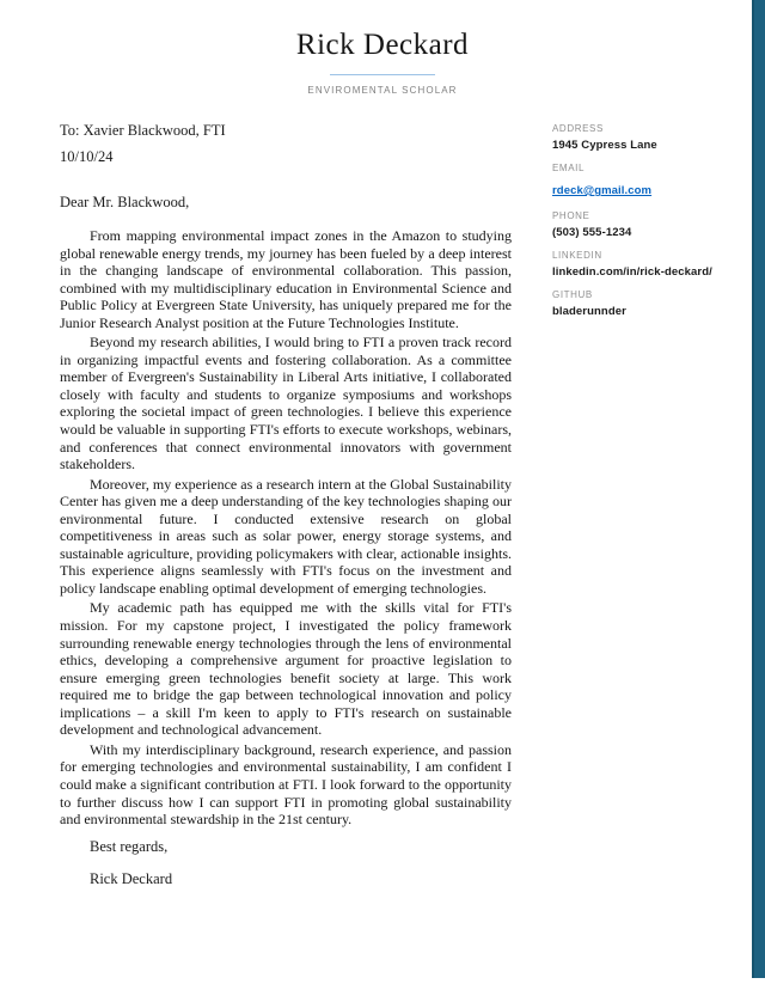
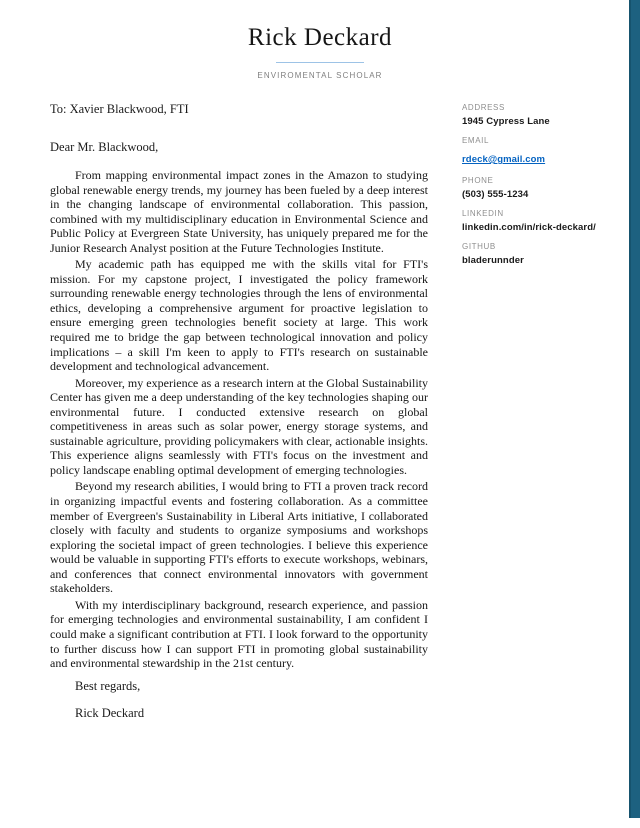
  Rick Deckard
  ENVIROMENTAL SCHOLAR
  To: Xavier Blackwood, FTI
- 10/10/24
  Dear Mr. Blackwood,
  From mapping environmental impact zones in the Amazon to studying global renewable energy trends, my journey has been fueled by a deep interest in the changing landscape of environmental collaboration. This passion, combined with my multidisciplinary education in Environmental Science and Public Policy at Evergreen State University, has uniquely prepared me for the Junior Research Analyst position at the Future Technologies Institute.
- Beyond my research abilities, I would bring to FTI a proven track record in organizing impactful events and fostering collaboration. As a committee member of Evergreen's Sustainability in Liberal Arts initiative, I collaborated closely with faculty and students to organize symposiums and workshops exploring the societal impact of green technologies. I believe this experience would be valuable in supporting FTI's efforts to execute workshops, webinars, and conferences that connect environmental innovators with government stakeholders.
+ My academic path has equipped me with the skills vital for FTI's mission. For my capstone project, I investigated the policy framework surrounding renewable energy technologies through the lens of environmental ethics, developing a comprehensive argument for proactive legislation to ensure emerging green technologies benefit society at large. This work required me to bridge the gap between technological innovation and policy implications – a skill I'm keen to apply to FTI's research on sustainable development and technological advancement.
  Moreover, my experience as a research intern at the Global Sustainability Center has given me a deep understanding of the key technologies shaping our environmental future. I conducted extensive research on global competitiveness in areas such as solar power, energy storage systems, and sustainable agriculture, providing policymakers with clear, actionable insights. This experience aligns seamlessly with FTI's focus on the investment and policy landscape enabling optimal development of emerging technologies.
- My academic path has equipped me with the skills vital for FTI's mission. For my capstone project, I investigated the policy framework surrounding renewable energy technologies through the lens of environmental ethics, developing a comprehensive argument for proactive legislation to ensure emerging green technologies benefit society at large. This work required me to bridge the gap between technological innovation and policy implications – a skill I'm keen to apply to FTI's research on sustainable development and technological advancement.
+ Beyond my research abilities, I would bring to FTI a proven track record in organizing impactful events and fostering collaboration. As a committee member of Evergreen's Sustainability in Liberal Arts initiative, I collaborated closely with faculty and students to organize symposiums and workshops exploring the societal impact of green technologies. I believe this experience would be valuable in supporting FTI's efforts to execute workshops, webinars, and conferences that connect environmental innovators with government stakeholders.
  With my interdisciplinary background, research experience, and passion for emerging technologies and environmental sustainability, I am confident I could make a significant contribution at FTI. I look forward to the opportunity to further discuss how I can support FTI in promoting global sustainability and environmental stewardship in the 21st century.
  Best regards,
  Rick Deckard
  ADDRESS
  1945 Cypress Lane
  EMAIL
  rdeck@gmail.com
  PHONE
  (503) 555-1234
  LINKEDIN
  linkedin.com/in/rick-deckard/
  GITHUB
  bladerunnder
